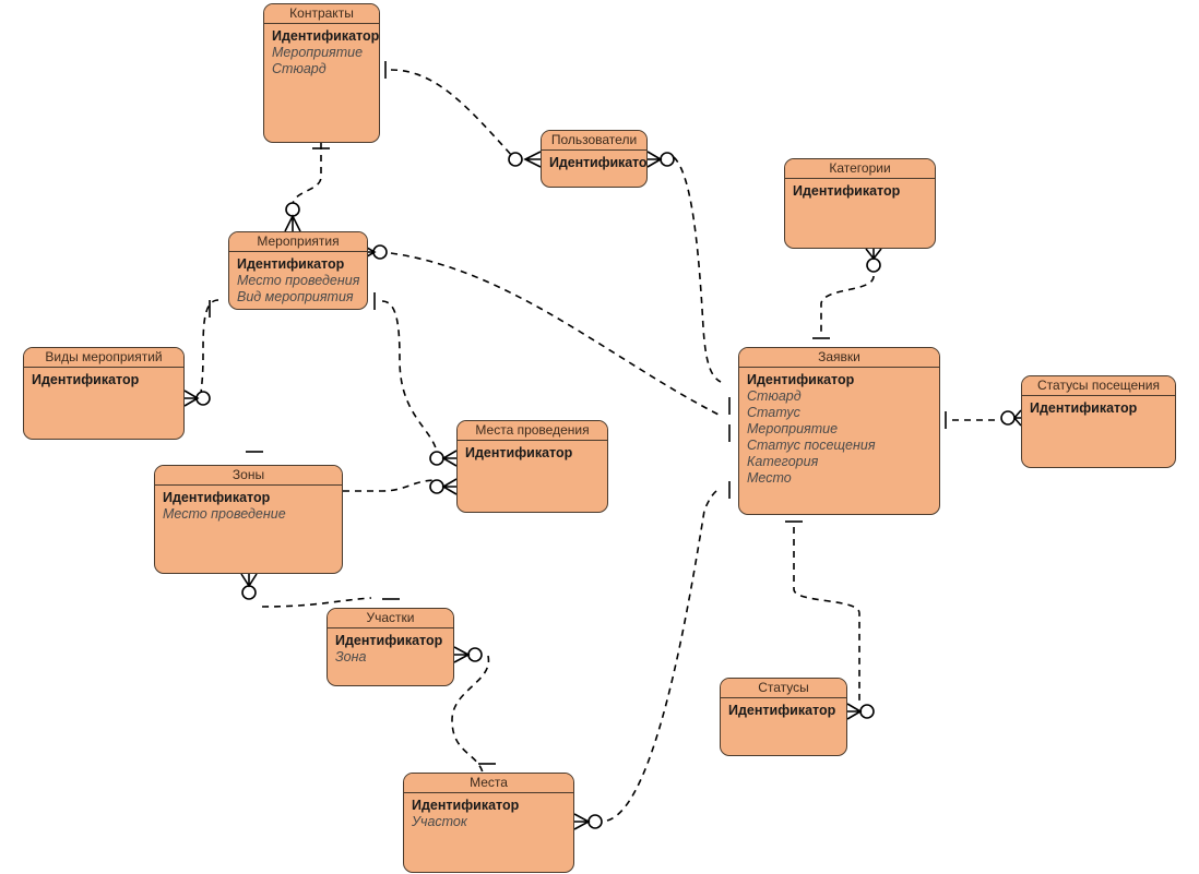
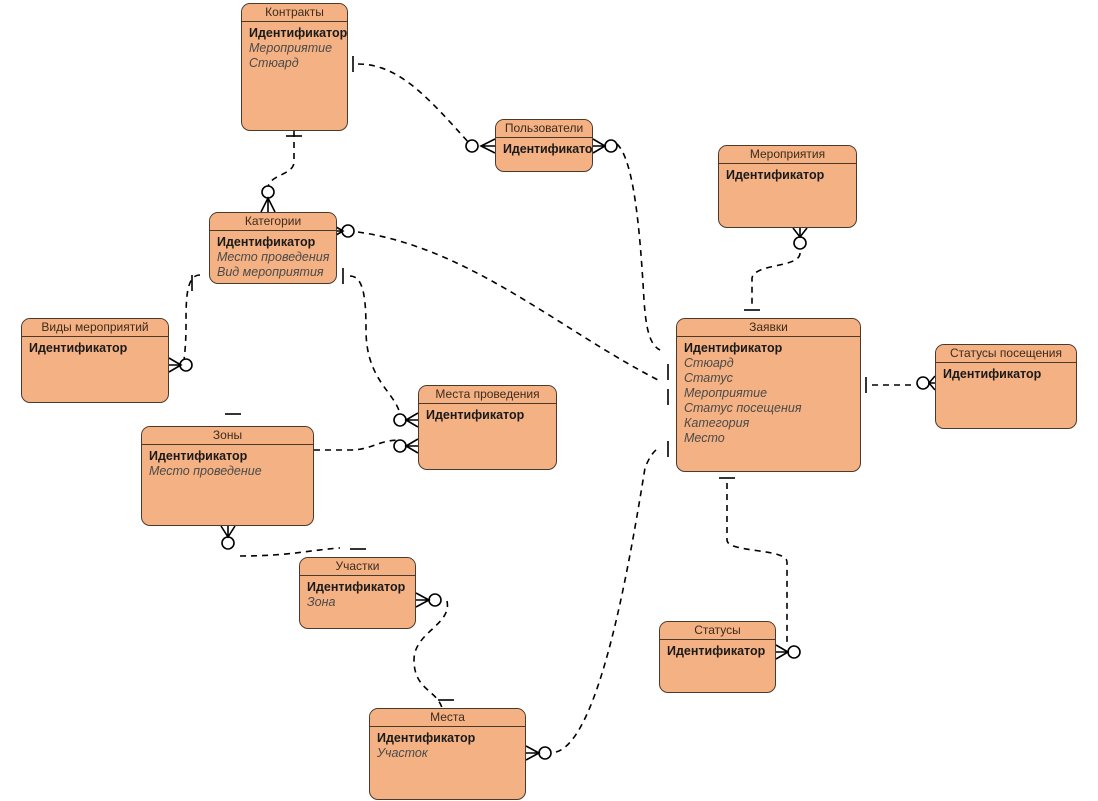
  Контракты
  Идентификатор
  Мероприятие
  Стюард
  Пользователи
  Идентификато
- Категории
+ Мероприятия
  Идентификатор
- Мероприятия
+ Категории
  Идентификатор
  Место проведения
  Вид мероприятия
  Заявки
  Идентификатор
  Стюард
  Статус
  Мероприятие
  Статус посещения
  Категория
  Место
  Виды мероприятий
  Идентификатор
  Статусы посещения
  Идентификатор
  Места проведения
  Идентификатор
  Зоны
  Идентификатор
  Место проведение
  Участки
  Идентификатор
  Зона
  Статусы
  Идентификатор
  Места
  Идентификатор
  Участок
